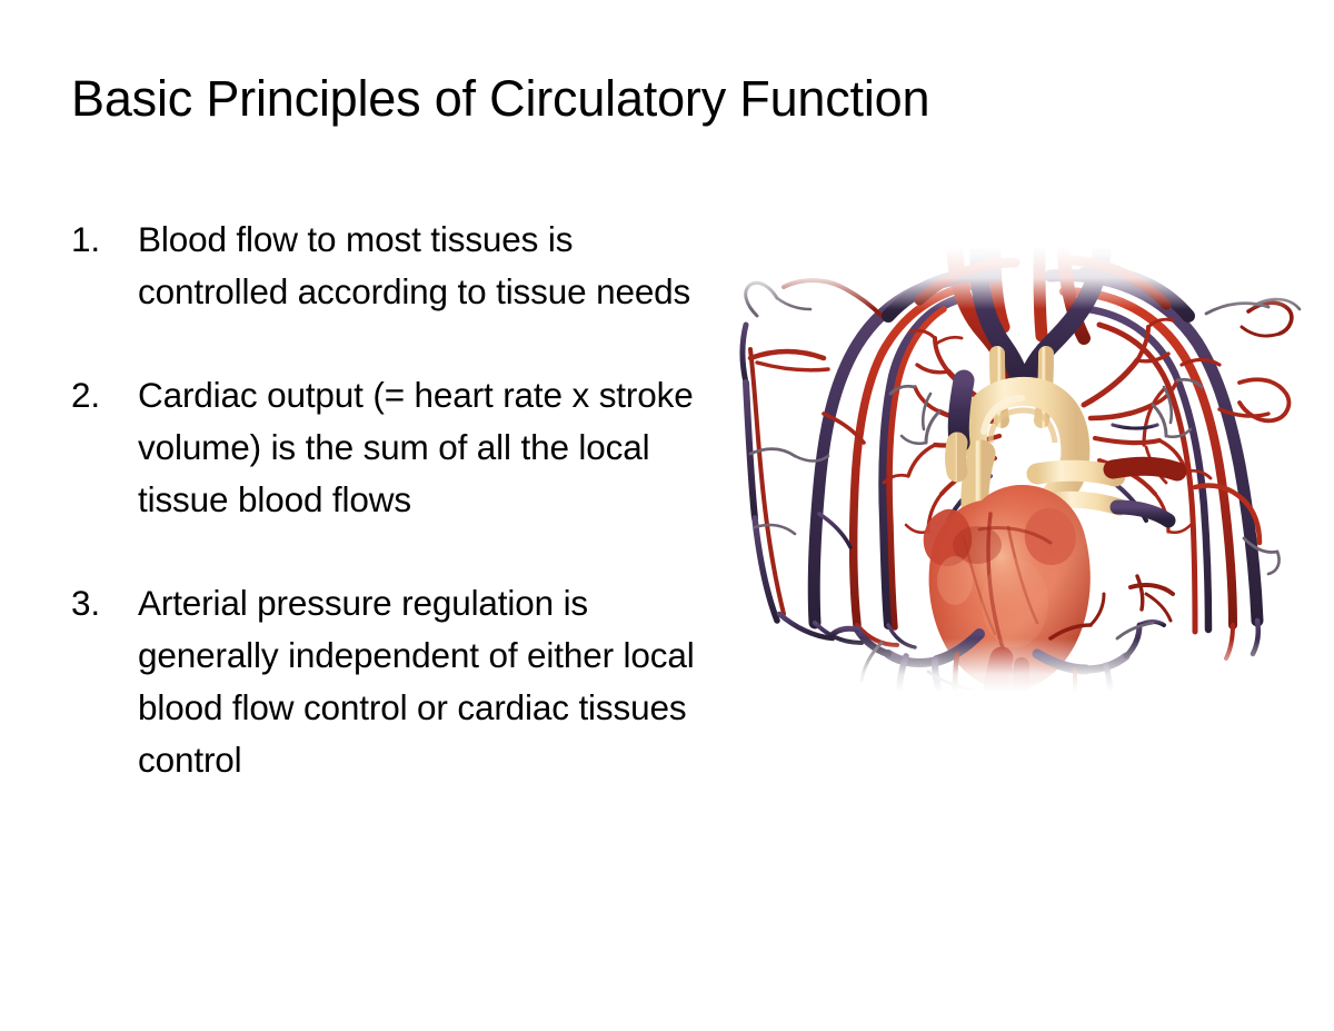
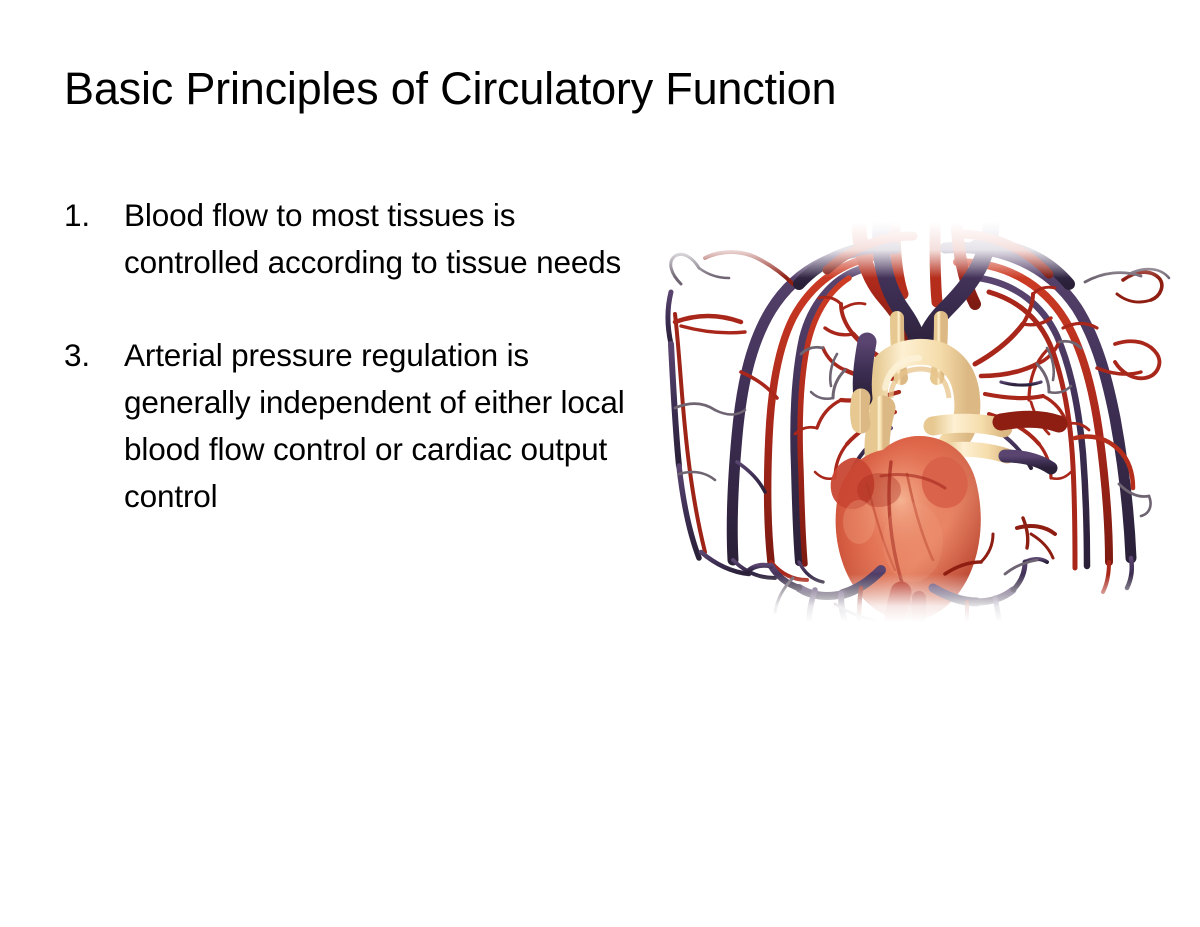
  Basic Principles of Circulatory Function
  1.
  Blood flow to most tissues is controlled according to tissue needs
- 2.
- Cardiac output (= heart rate x stroke volume) is the sum of all the local tissue blood flows
  3.
- Arterial pressure regulation is generally independent of either local blood flow control or cardiac tissues control
+ Arterial pressure regulation is generally independent of either local blood flow control or cardiac output control
